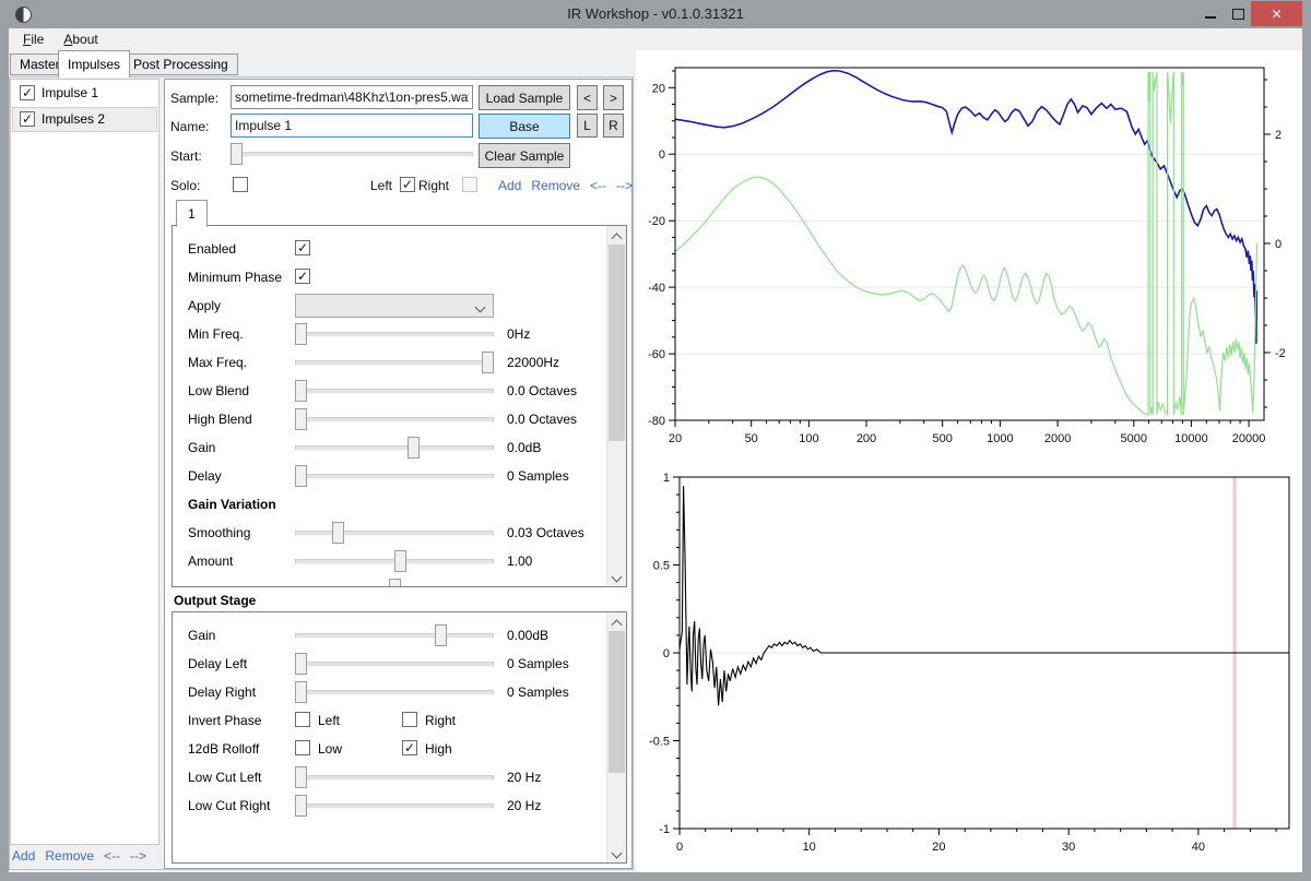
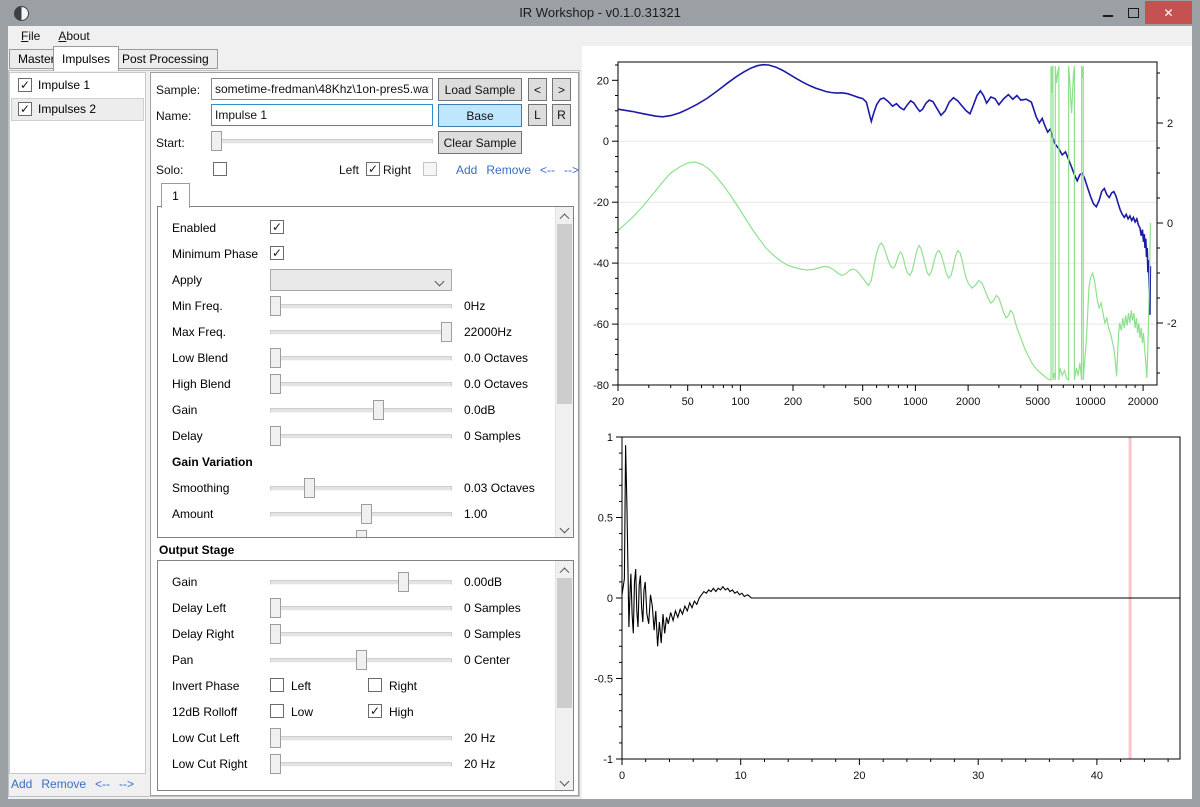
  IR Workshop - v0.1.0.31321
  ✕
  File
  About
  Maste
  Impulses
  Post Processing
  ✓
  Impulse 1
  ✓
  Impulses 2
  Add
  Remove
  <--
  -->
  Sample:
  sometime-fredman\48Khz\1on-pres5.wa
  Load Sample
  <
  >
  Name:
  Impulse 1
  Base
  L
  R
  Start:
  Clear Sample
  Solo:
  Left
  ✓
  Right
  Add
  Remove
  <--
  -->
  1
  Enabled
  ✓
  Minimum Phase
  ✓
  Apply
  Min Freq.
  0Hz
  Max Freq.
  22000Hz
  Low Blend
  0.0 Octaves
  High Blend
  0.0 Octaves
  Gain
  0.0dB
  Delay
  0 Samples
  Gain Variation
  Smoothing
  0.03 Octaves
  Amount
  1.00
  Output Stage
  Gain
  0.00dB
  Delay Left
  0 Samples
  Delay Right
  0 Samples
+ Pan
+ 0 Center
  Invert Phase
  Left
  Right
  12dB Rolloff
  Low
  ✓
  High
  Low Cut Left
  20 Hz
  Low Cut Right
  20 Hz
  20
  50
  100
  200
  500
  1000
  2000
  5000
  10000
  20000
  20
  0
  -20
  -40
  -60
  -80
  2
  0
  -2
  0
  10
  20
  30
  40
  1
  0.5
  0
  -0.5
  -1
